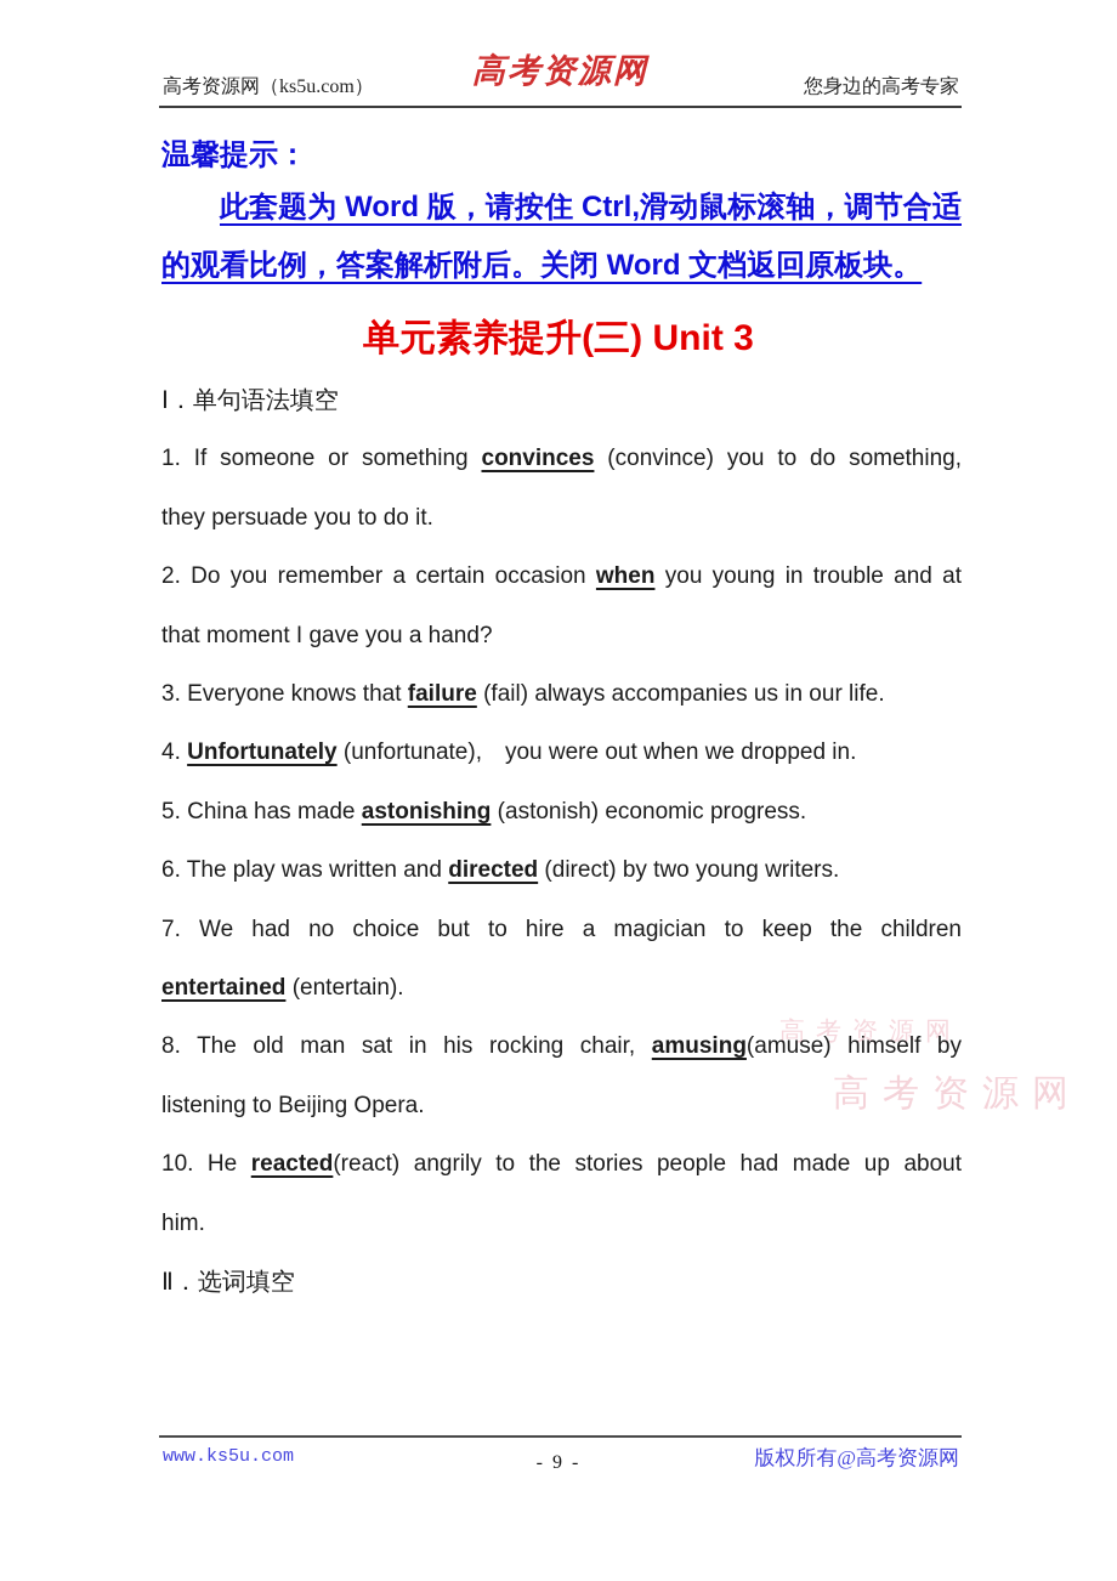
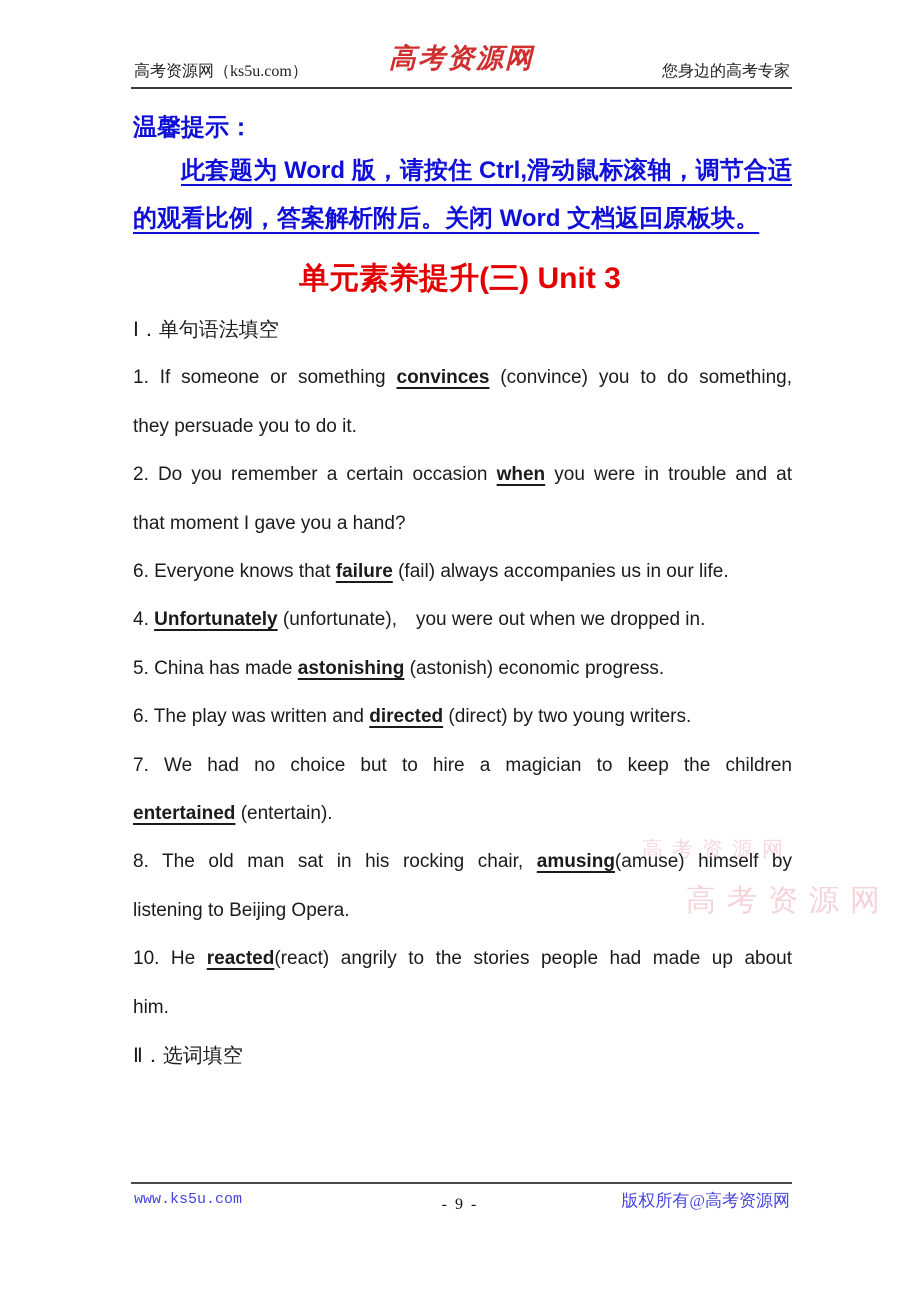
  高考资源网（ks5u.com）
  高考资源网
  您身边的高考专家
  温馨提示：
  此套题为 Word 版，请按住 Ctrl,滑动鼠标滚轴，调节合适的观看比例，答案解析附后。关闭 Word 文档返回原板块。
  单元素养提升(三) Unit 3
  高考资源网
  高考资源网
  Ⅰ．单句语法填空
  1. If someone or something convinces (convince) you to do something,
  they persuade you to do it.
- 2. Do you remember a certain occasion when you young in trouble and at
+ 2. Do you remember a certain occasion when you were in trouble and at
  that moment I gave you a hand?
- 3. Everyone knows that failure (fail) always accompanies us in our life.
+ 6. Everyone knows that failure (fail) always accompanies us in our life.
  4. Unfortunately (unfortunate), you were out when we dropped in.
  5. China has made astonishing (astonish) economic progress.
  6. The play was written and directed (direct) by two young writers.
  7. We had no choice but to hire a magician to keep the children
  entertained (entertain).
  8. The old man sat in his rocking chair, amusing(amuse) himself by
  listening to Beijing Opera.
  10. He reacted(react) angrily to the stories people had made up about
  him.
  Ⅱ．选词填空
  www.ks5u.com
  - 9 -
  版权所有@高考资源网
